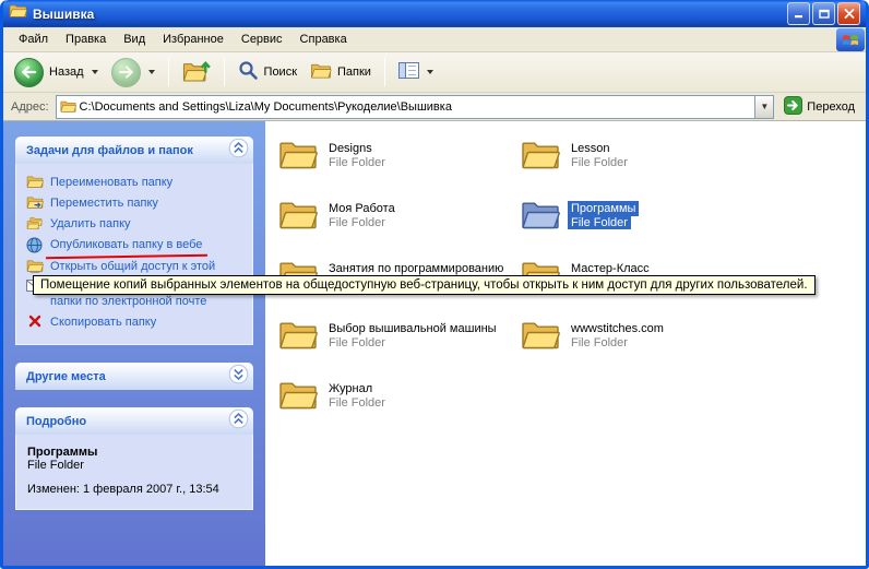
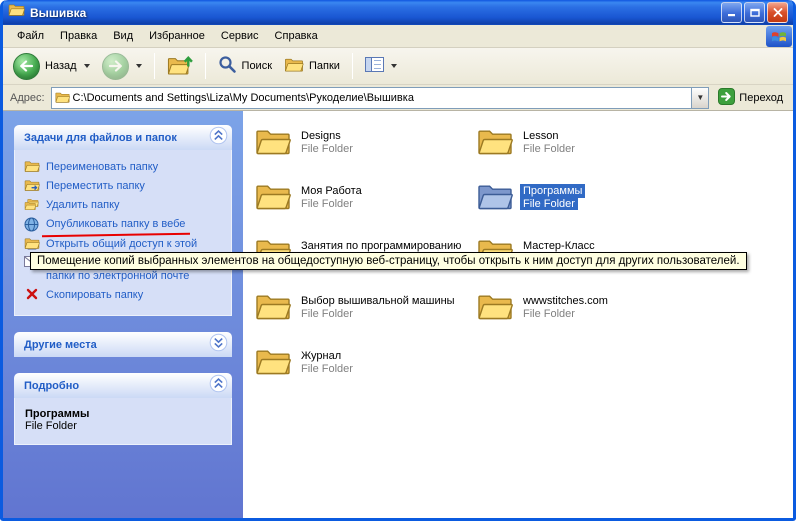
  Вышивка
  Файл
  Правка
  Вид
  Избранное
  Сервис
  Справка
  Назад
  Поиск
  Папки
  Адрес:
  C:\Documents and Settings\Liza\My Documents\Рукоделие\Вышивка
  ▼
  Переход
  Задачи для файлов и папок
  Переименовать папку
  Переместить папку
  Удалить папку
  Опубликовать папку в вебе
  Открыть общий доступ к этой
  Скопировать папку
  Другие места
  Подробно
  Программы
  File Folder
- Изменен: 1 февраля 2007 г., 13:54
  Designs
  File Folder
  Lesson
  File Folder
  Моя Работа
  File Folder
  Программы
  File Folder
  Занятия по программированию
  Мастер-Класс
  Выбор вышивальной машины
  File Folder
  wwwstitches.com
  File Folder
  Журнал
  File Folder
  Помещение копий выбранных элементов на общедоступную веб-страницу, чтобы открыть к ним доступ для других пользователей.
